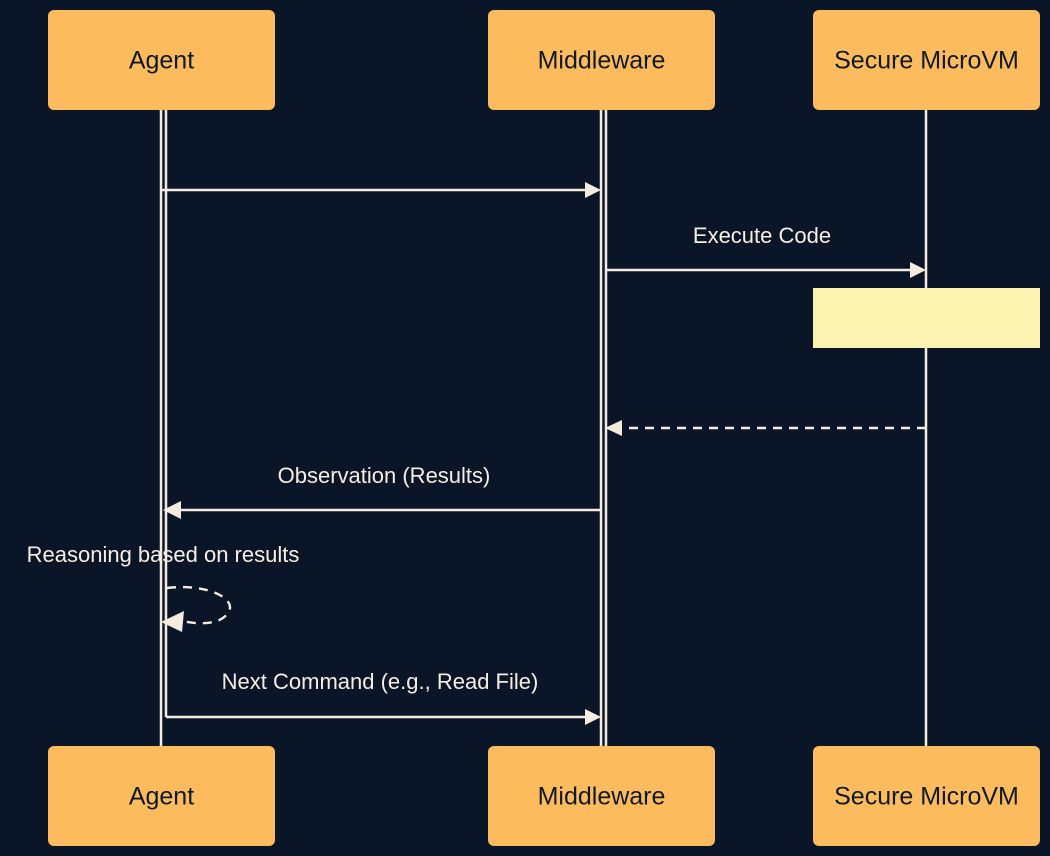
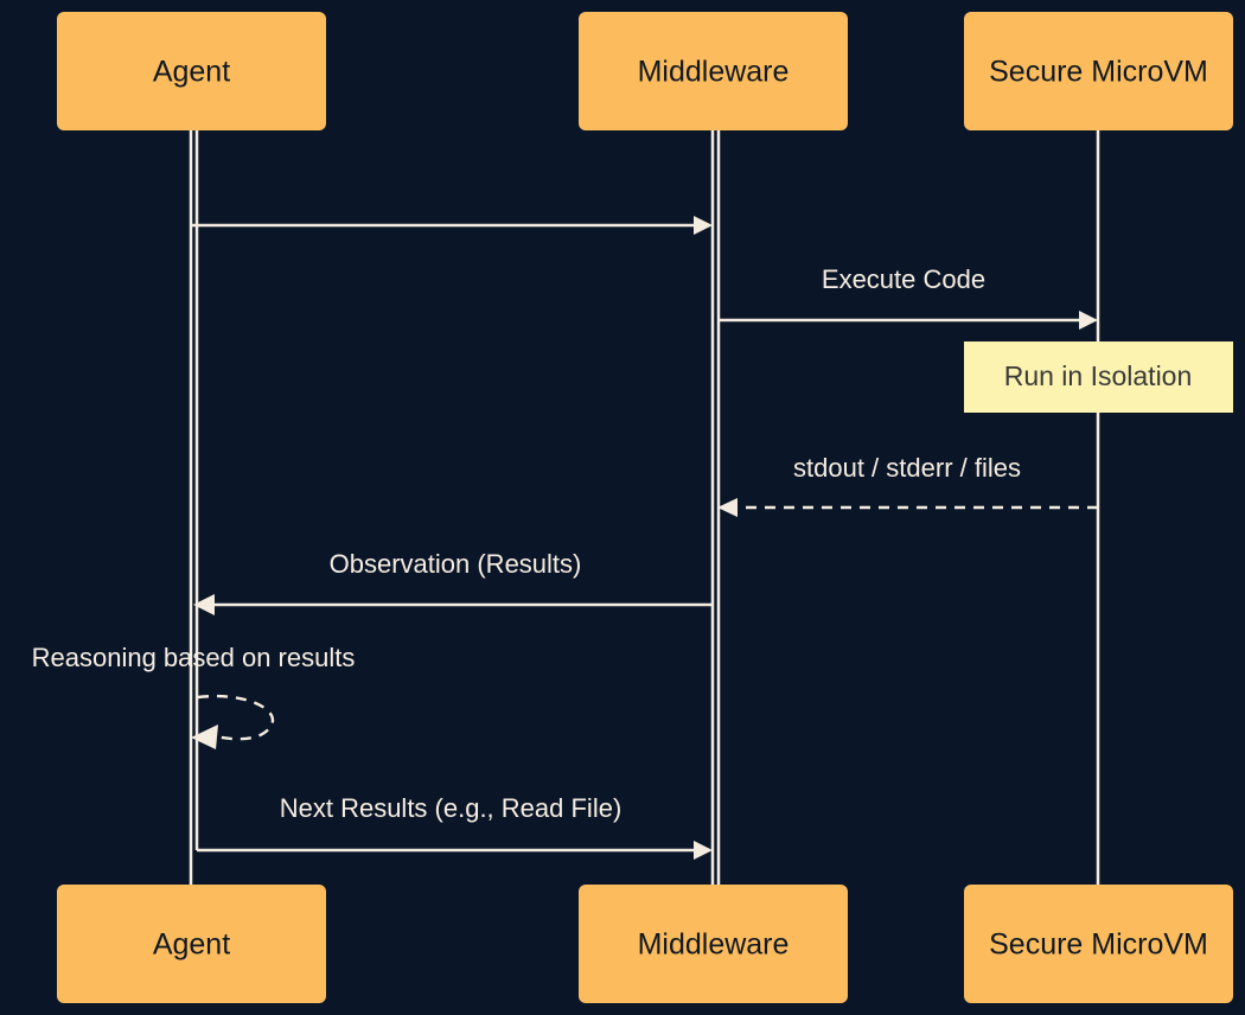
  Execute Code
+ Run in Isolation
+ stdout / stderr / files
  Observation (Results)
  Reasoning based on results
- Next Command (e.g., Read File)
+ Next Results (e.g., Read File)
  Agent
  Middleware
  Secure MicroVM
  Agent
  Middleware
  Secure MicroVM
